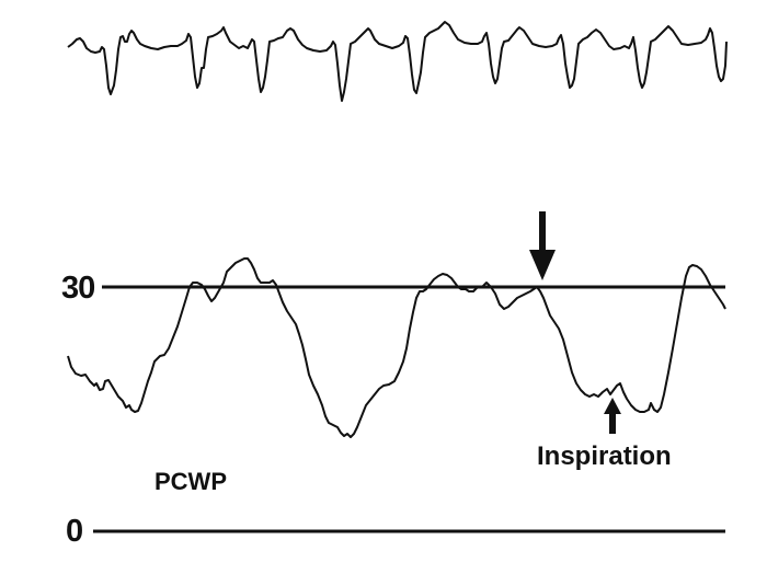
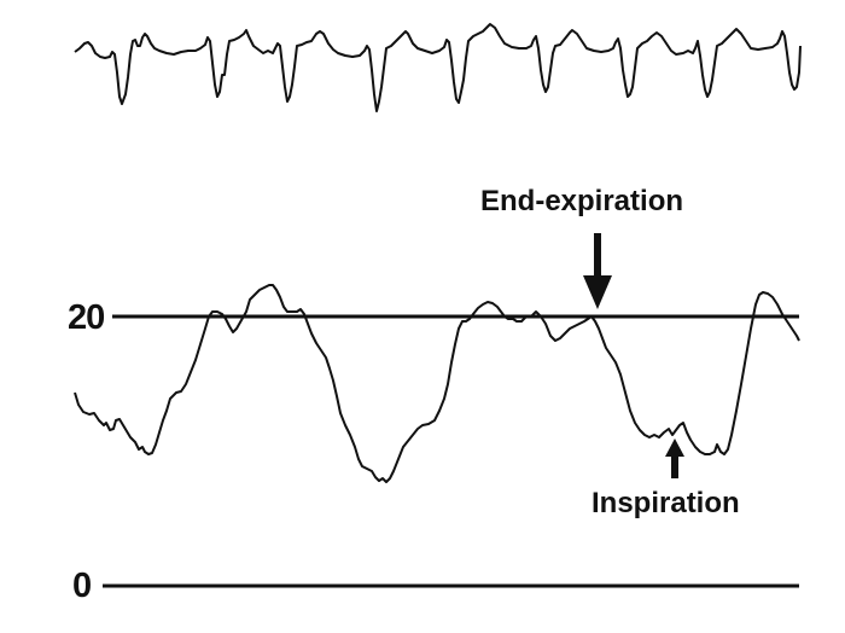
+ End-expiration
  Inspiration
- PCWP
- 30
+ 20
  0
